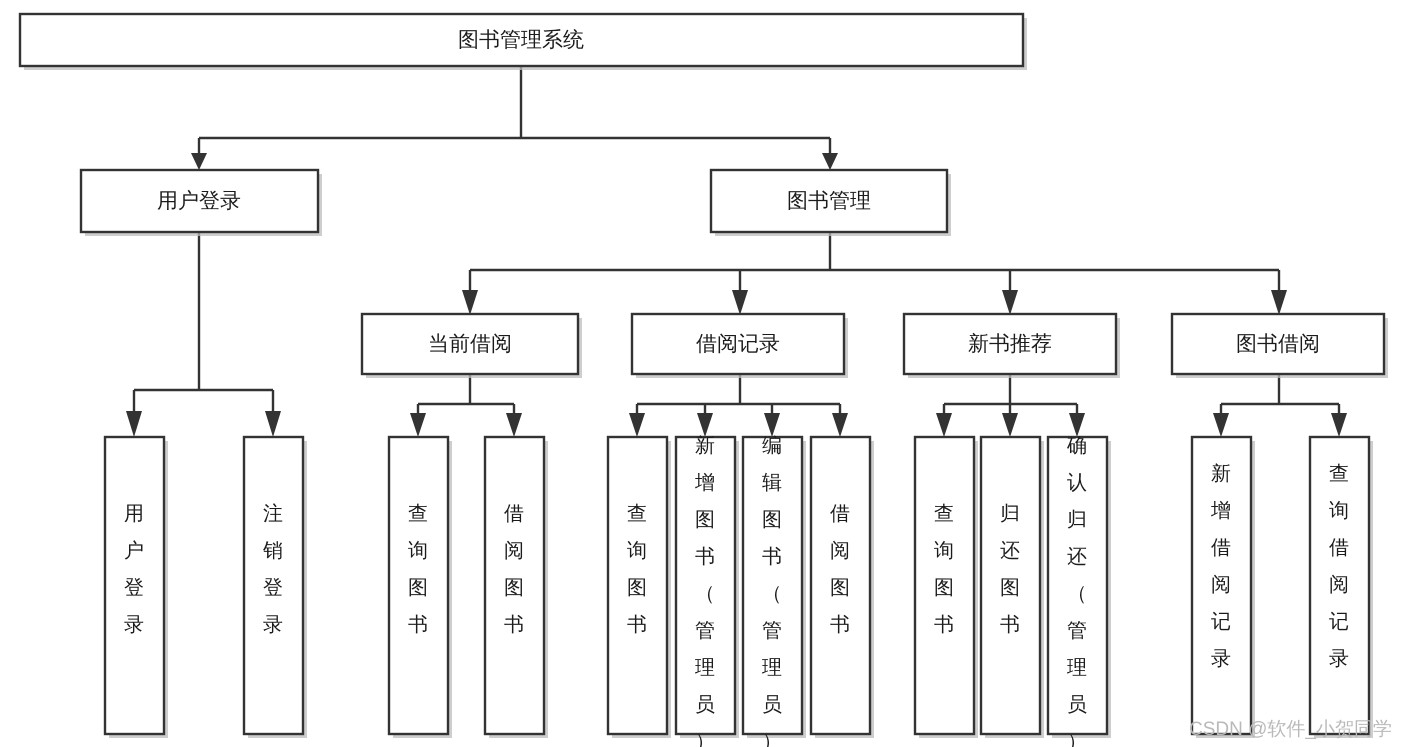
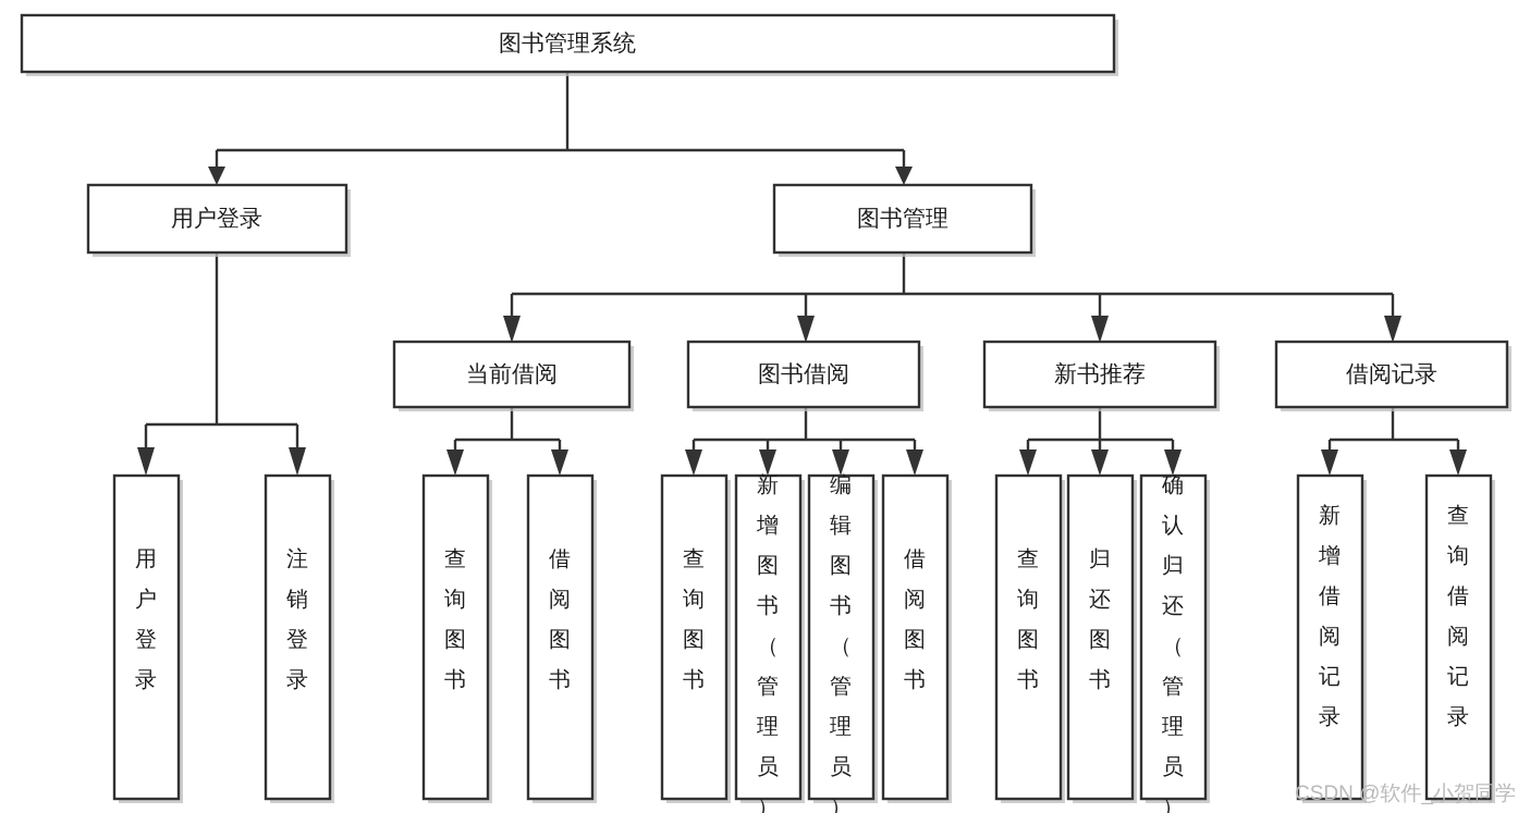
  图书管理系统
  用户登录
  图书管理
  当前借阅
- 借阅记录
+ 图书借阅
  新书推荐
- 图书借阅
+ 借阅记录
  用户登录
  注销登录
  查询图书
  借阅图书
  查询图书
  新增图书（管理员）
  编辑图书（管理员）
  借阅图书
  查询图书
  归还图书
  确认归还（管理员）
  新增借阅记录
  查询借阅记录
  CSDN @软件_小贺同学
